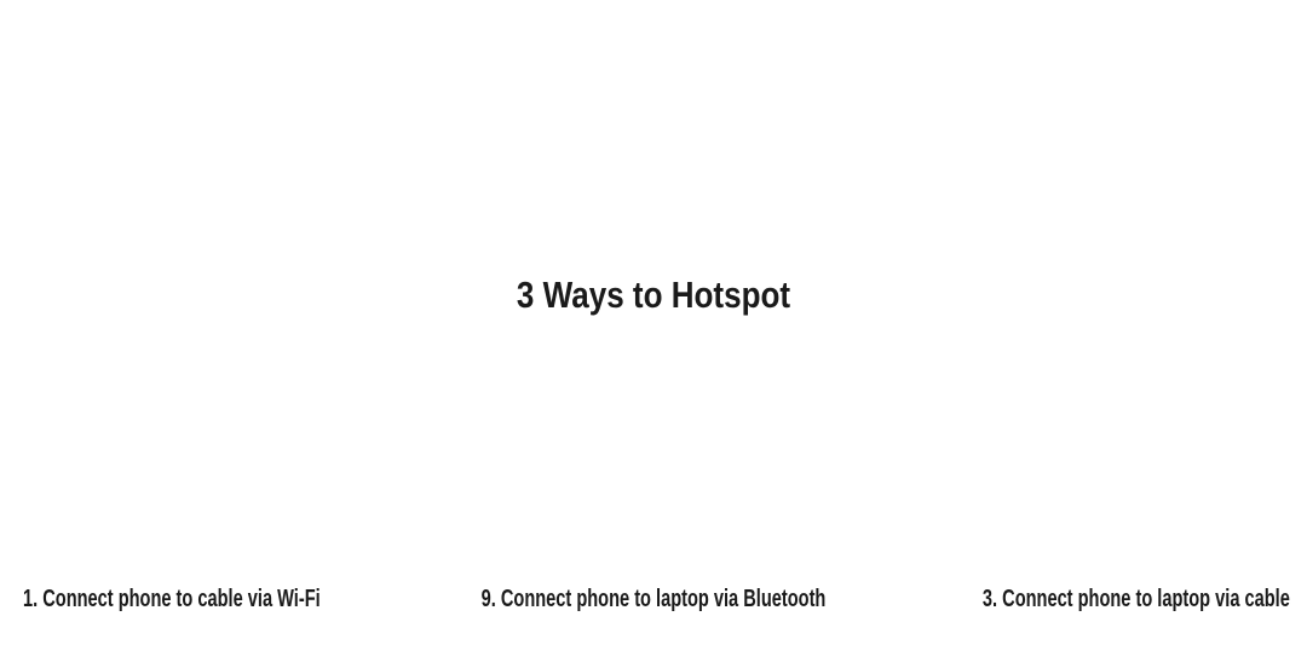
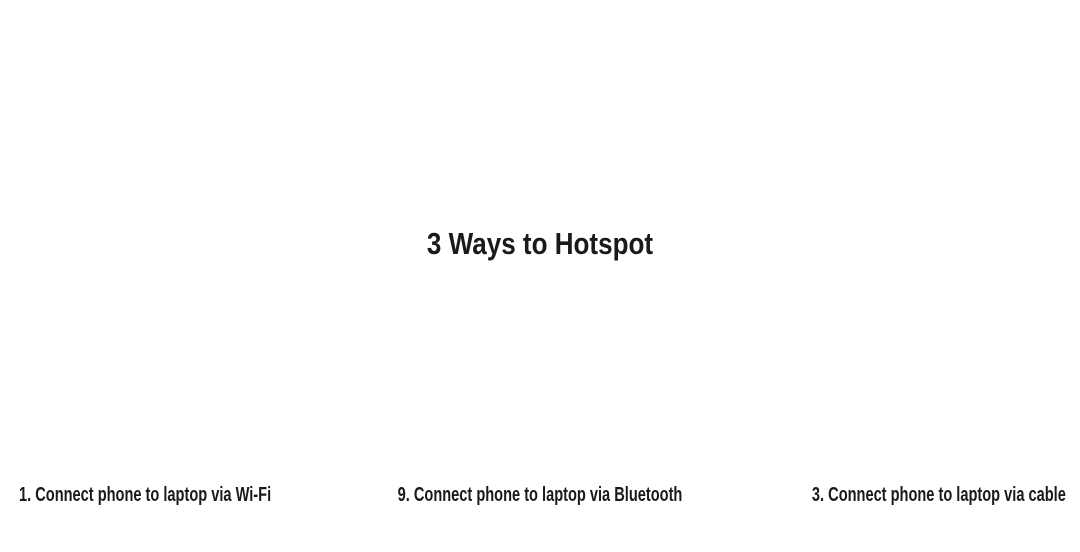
  3 Ways to Hotspot
- 1. Connect phone to cable via Wi-Fi
+ 1. Connect phone to laptop via Wi-Fi
  9. Connect phone to laptop via Bluetooth
  3. Connect phone to laptop via cable
